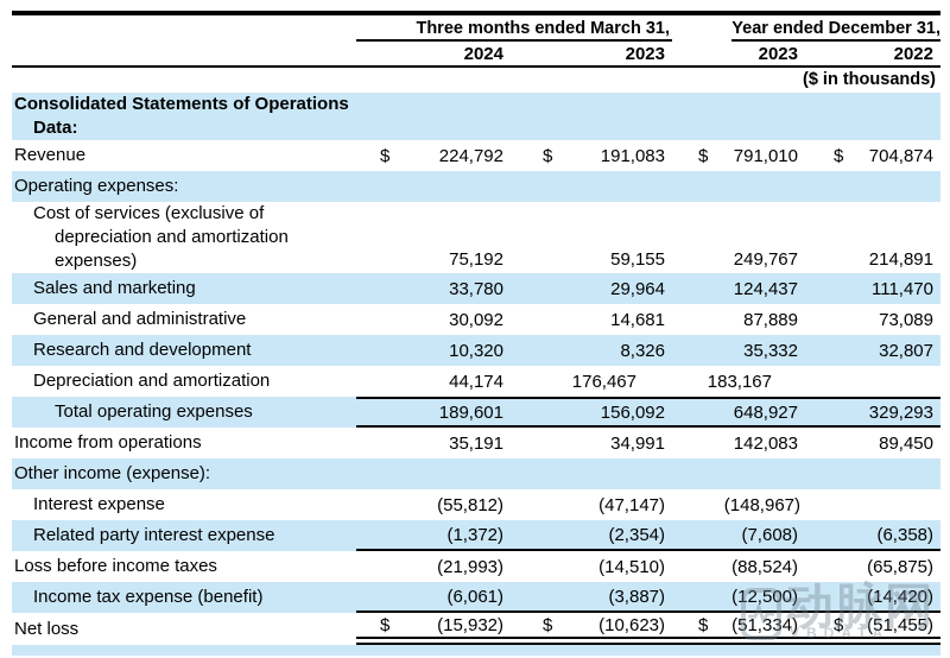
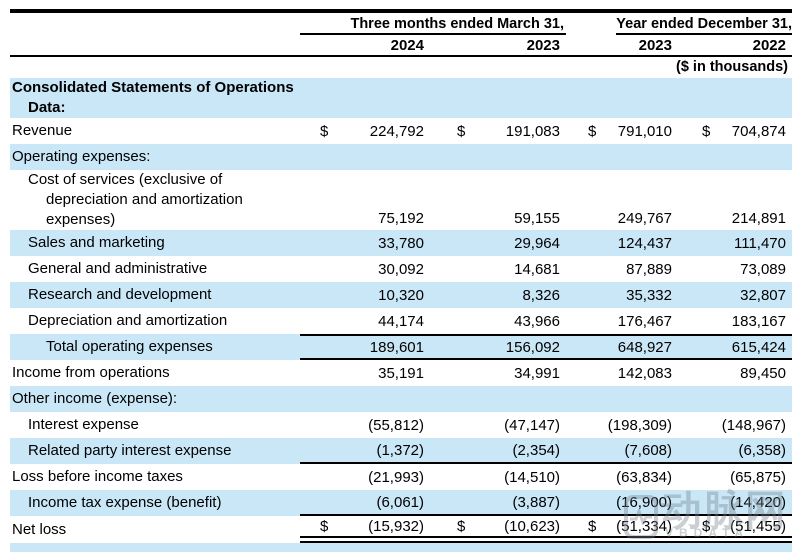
  Three months ended March 31,
  Year ended December 31,
  2024
  2023
  2023
  2022
  ($ in thousands)
  Consolidated Statements of Operations
  Data:
  Revenue
  $
  224,792
  $
  191,083
  $
  791,010
  $
  704,874
  Operating expenses:
  Cost of services (exclusive of
  depreciation and amortization
  expenses)
  75,192
  59,155
  249,767
  214,891
  Sales and marketing
  33,780
  29,964
  124,437
  111,470
  General and administrative
  30,092
  14,681
  87,889
  73,089
  Research and development
  10,320
  8,326
  35,332
  32,807
  Depreciation and amortization
  44,174
+ 43,966
  176,467
  183,167
  Total operating expenses
  189,601
  156,092
  648,927
- 329,293
+ 615,424
  Income from operations
  35,191
  34,991
  142,083
  89,450
  Other income (expense):
  Interest expense
  (55,812)
  (47,147)
+ (198,309)
  (148,967)
  Related party interest expense
  (1,372)
  (2,354)
  (7,608)
  (6,358)
  Loss before income taxes
  (21,993)
  (14,510)
- (88,524)
+ (63,834)
  (65,875)
  Income tax expense (benefit)
  (6,061)
  (3,887)
- (12,500)
+ (16,900)
  (14,420)
  Net loss
  $
  (15,932)
  $
  (10,623)
  $
  (51,334)
  $
  (51,455)
  动脉网
  VBDATA
